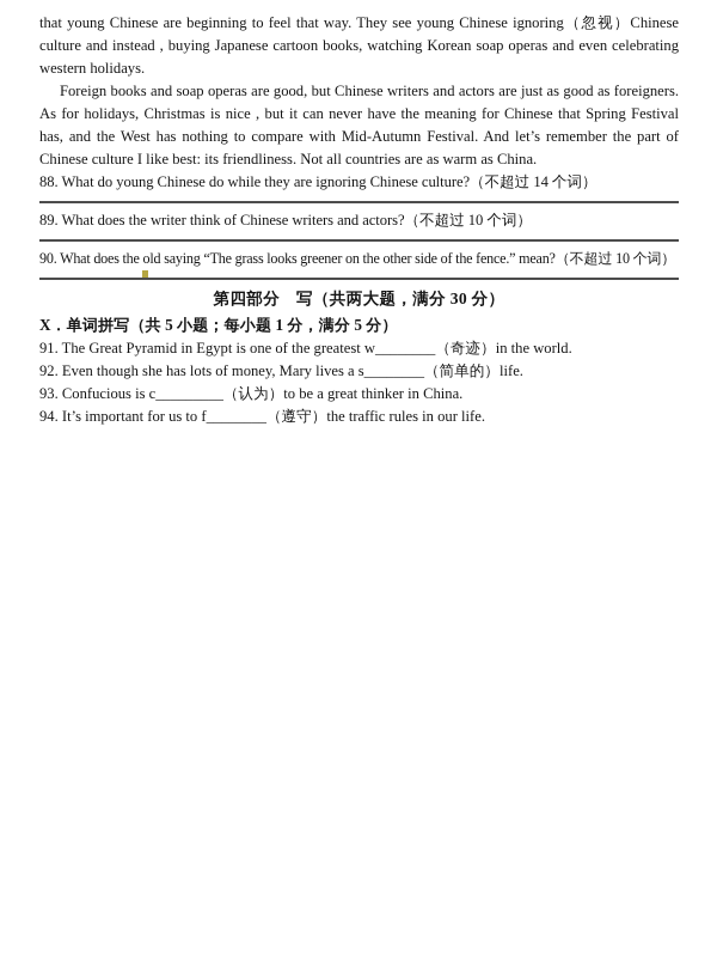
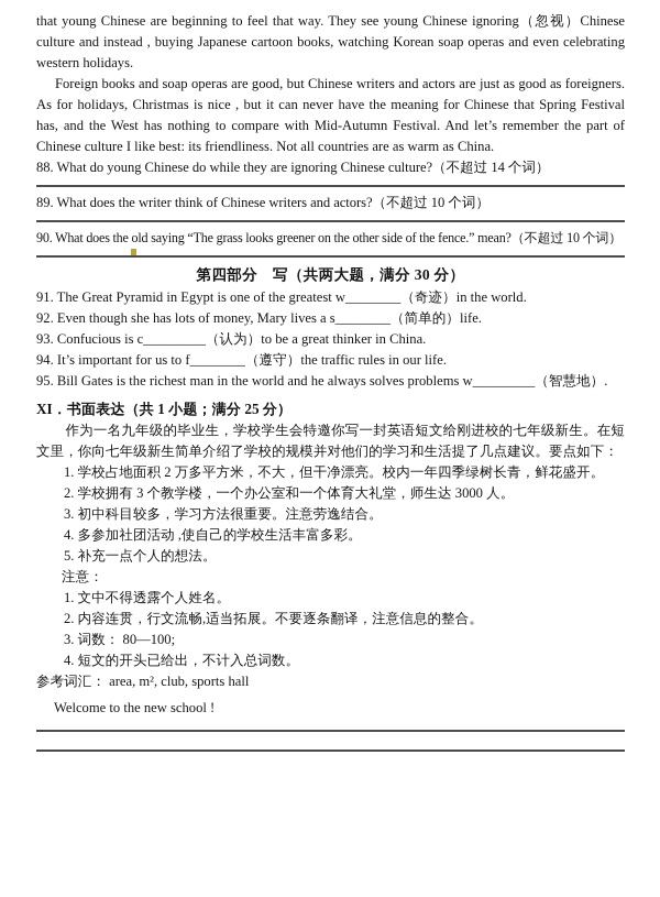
  that young Chinese are beginning to feel that way. They see young Chinese ignoring（忽视）Chinese culture and instead , buying Japanese cartoon books, watching Korean soap operas and even celebrating western holidays.
  Foreign books and soap operas are good, but Chinese writers and actors are just as good as foreigners. As for holidays, Christmas is nice , but it can never have the meaning for Chinese that Spring Festival has, and the West has nothing to compare with Mid-Autumn Festival. And let’s remember the part of Chinese culture I like best: its friendliness. Not all countries are as warm as China.
  88. What do young Chinese do while they are ignoring Chinese culture?（不超过 14 个词）
  89. What does the writer think of Chinese writers and actors?（不超过 10 个词）
  90. What does the old saying “The grass looks greener on the other side of the fence.” mean?（不超过 10 个词）
  第四部分 写（共两大题，满分 30 分）
- X．单词拼写（共 5 小题；每小题 1 分，满分 5 分）
  91. The Great Pyramid in Egypt is one of the greatest w________（奇迹）in the world.
  92. Even though she has lots of money, Mary lives a s________（简单的）life.
  93. Confucious is c_________（认为）to be a great thinker in China.
  94. It’s important for us to f________（遵守）the traffic rules in our life.
+ 95. Bill Gates is the richest man in the world and he always solves problems w_________（智慧地）.
+ XI．书面表达（共 1 小题；满分 25 分）
+ 作为一名九年级的毕业生，学校学生会特邀你写一封英语短文给刚进校的七年级新生。在短文里，你向七年级新生简单介绍了学校的规模并对他们的学习和生活提了几点建议。要点如下：
+ 1. 学校占地面积 2 万多平方米，不大，但干净漂亮。校内一年四季绿树长青，鲜花盛开。
+ 2. 学校拥有 3 个教学楼，一个办公室和一个体育大礼堂，师生达 3000 人。
+ 3. 初中科目较多，学习方法很重要。注意劳逸结合。
+ 4. 多参加社团活动 ,使自己的学校生活丰富多彩。
+ 5. 补充一点个人的想法。
+ 注意：
+ 1. 文中不得透露个人姓名。
+ 2. 内容连贯，行文流畅,适当拓展。不要逐条翻译，注意信息的整合。
+ 3. 词数： 80—100;
+ 4. 短文的开头已给出，不计入总词数。
+ 参考词汇： area, m², club, sports hall
+ Welcome to the new school !
